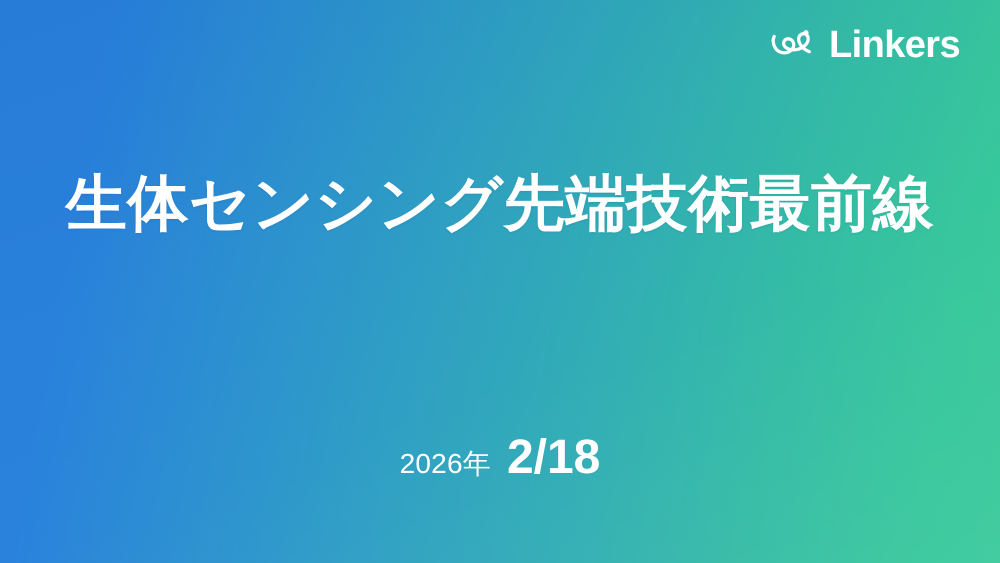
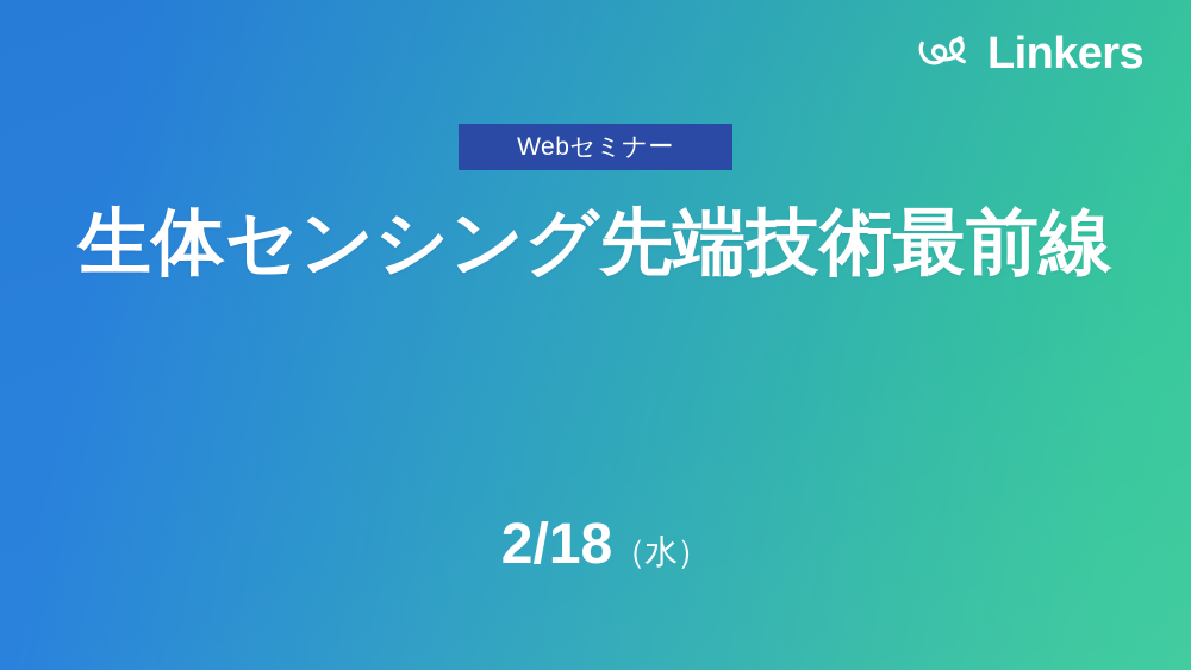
  Linkers
+ Webセミナー
  生体センシング先端技術最前線
- 2026年
  2/18
+ （水）
